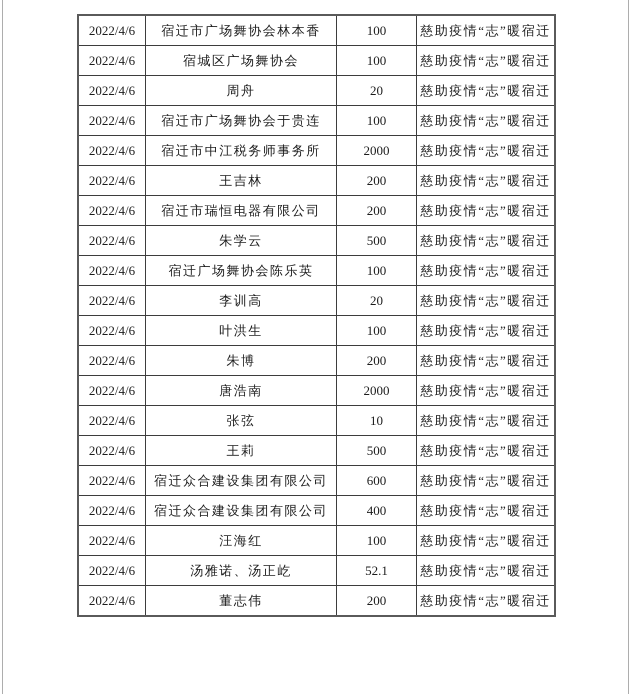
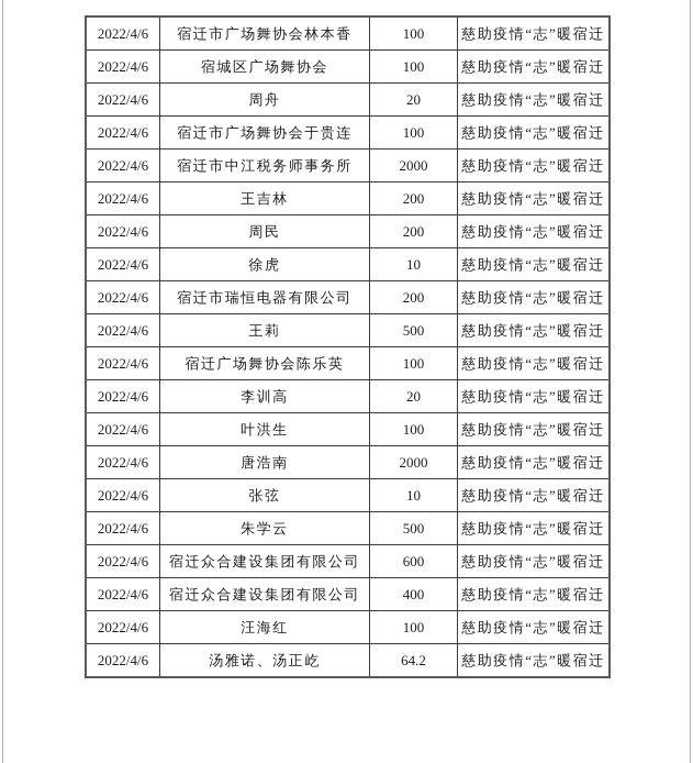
  2022/4/6	宿迁市广场舞协会林本香	100	慈助疫情“志”暖宿迁
  2022/4/6	宿城区广场舞协会	100	慈助疫情“志”暖宿迁
  2022/4/6	周舟	20	慈助疫情“志”暖宿迁
  2022/4/6	宿迁市广场舞协会于贵连	100	慈助疫情“志”暖宿迁
  2022/4/6	宿迁市中江税务师事务所	2000	慈助疫情“志”暖宿迁
  2022/4/6	王吉林	200	慈助疫情“志”暖宿迁
+ 2022/4/6	周民	200	慈助疫情“志”暖宿迁
+ 2022/4/6	徐虎	10	慈助疫情“志”暖宿迁
  2022/4/6	宿迁市瑞恒电器有限公司	200	慈助疫情“志”暖宿迁
- 2022/4/6	朱学云	500	慈助疫情“志”暖宿迁
+ 2022/4/6	王莉	500	慈助疫情“志”暖宿迁
  2022/4/6	宿迁广场舞协会陈乐英	100	慈助疫情“志”暖宿迁
  2022/4/6	李训高	20	慈助疫情“志”暖宿迁
  2022/4/6	叶洪生	100	慈助疫情“志”暖宿迁
- 2022/4/6	朱博	200	慈助疫情“志”暖宿迁
  2022/4/6	唐浩南	2000	慈助疫情“志”暖宿迁
  2022/4/6	张弦	10	慈助疫情“志”暖宿迁
- 2022/4/6	王莉	500	慈助疫情“志”暖宿迁
+ 2022/4/6	朱学云	500	慈助疫情“志”暖宿迁
  2022/4/6	宿迁众合建设集团有限公司	600	慈助疫情“志”暖宿迁
  2022/4/6	宿迁众合建设集团有限公司	400	慈助疫情“志”暖宿迁
  2022/4/6	汪海红	100	慈助疫情“志”暖宿迁
- 2022/4/6	汤雅诺、汤正屹	52.1	慈助疫情“志”暖宿迁
+ 2022/4/6	汤雅诺、汤正屹	64.2	慈助疫情“志”暖宿迁
- 2022/4/6	董志伟	200	慈助疫情“志”暖宿迁
